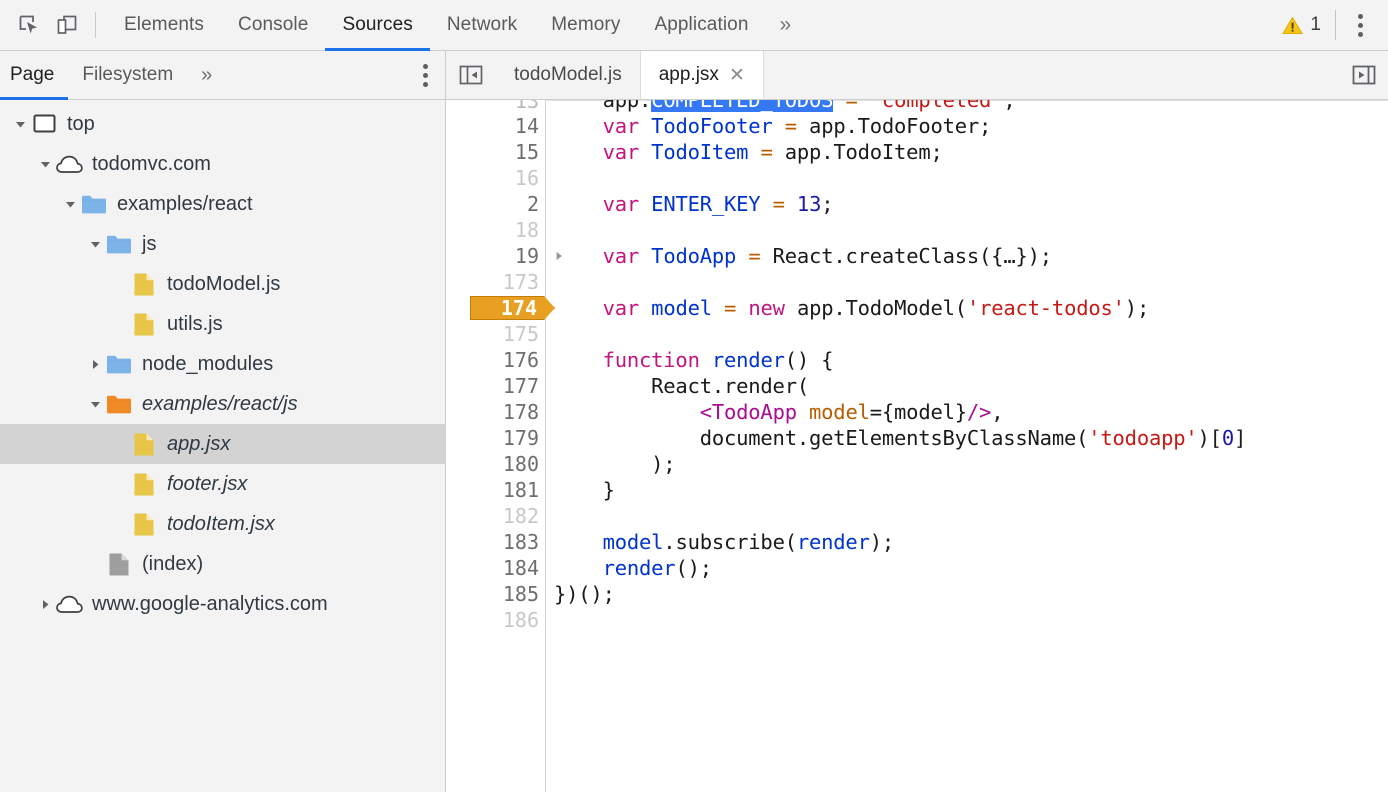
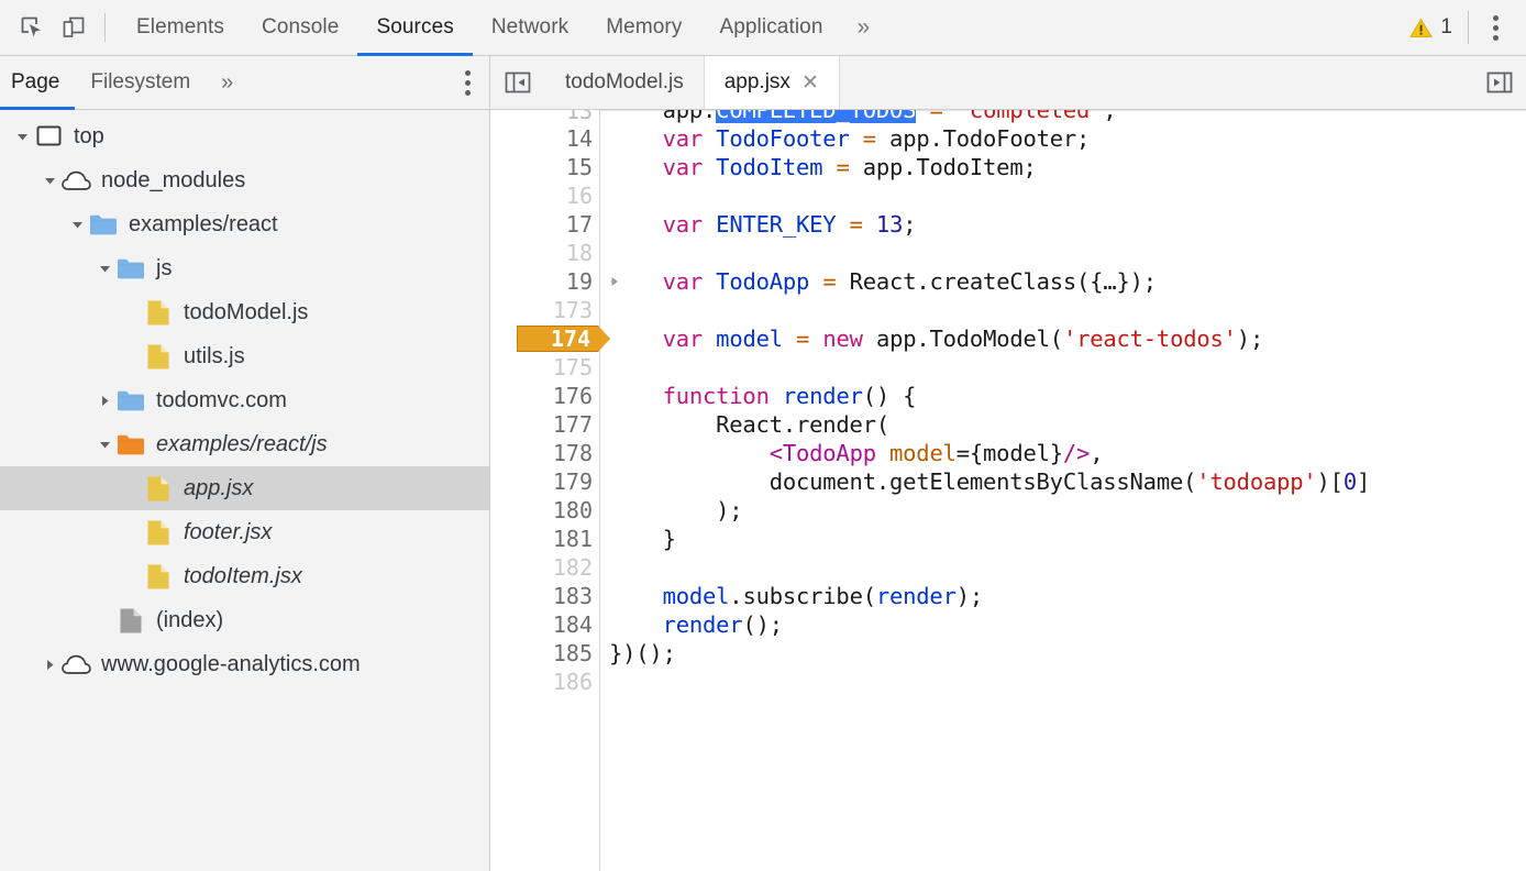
  Elements
  Console
  Sources
  Network
  Memory
  Application
  »
  1
  Page
  Filesystem
  »
  top
- todomvc.com
+ node_modules
  examples/react
  js
  todoModel.js
  utils.js
- node_modules
+ todomvc.com
  examples/react/js
  app.jsx
  footer.jsx
  todoItem.jsx
  (index)
  www.google-analytics.com
  todoModel.js
  app.jsx
  ✕
  13
  14
  15
  16
- 2
+ 17
  18
  19
  173
  174
  175
  176
  177
  178
  179
  180
  181
  182
  183
  184
  185
  186
  app.COMPLETED_TODOS = 'completed';
  var TodoFooter = app.TodoFooter;
  var TodoItem = app.TodoItem;
  var ENTER_KEY = 13;
  var TodoApp = React.createClass({…});
  var model = new app.TodoModel('react-todos');
  function render() {
  React.render(
  <TodoApp model={model}/>,
  document.getElementsByClassName('todoapp')[0]
  );
  }
  model.subscribe(render);
  render();
  })();
